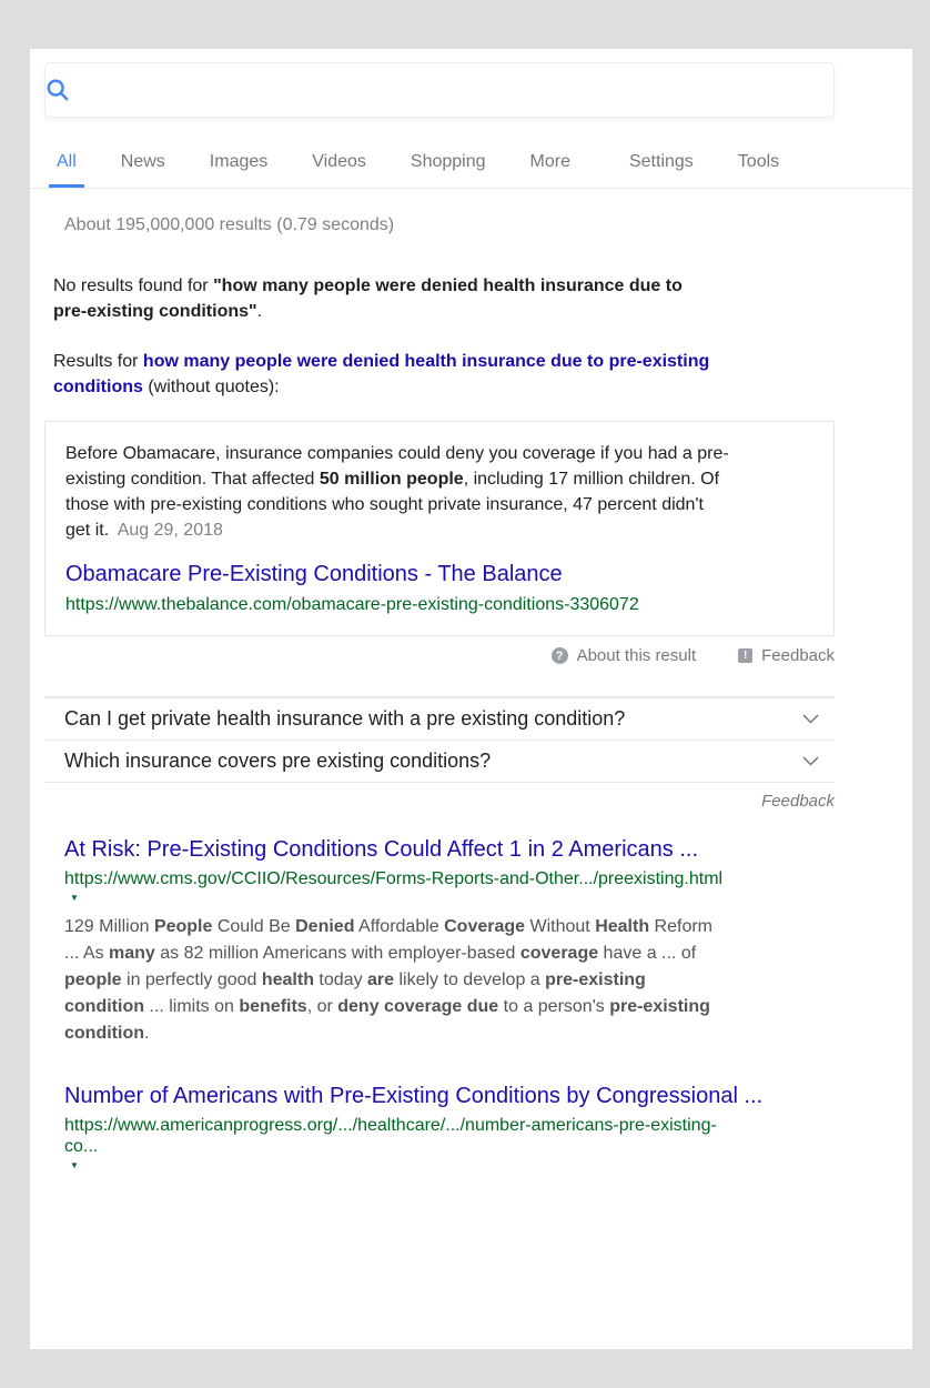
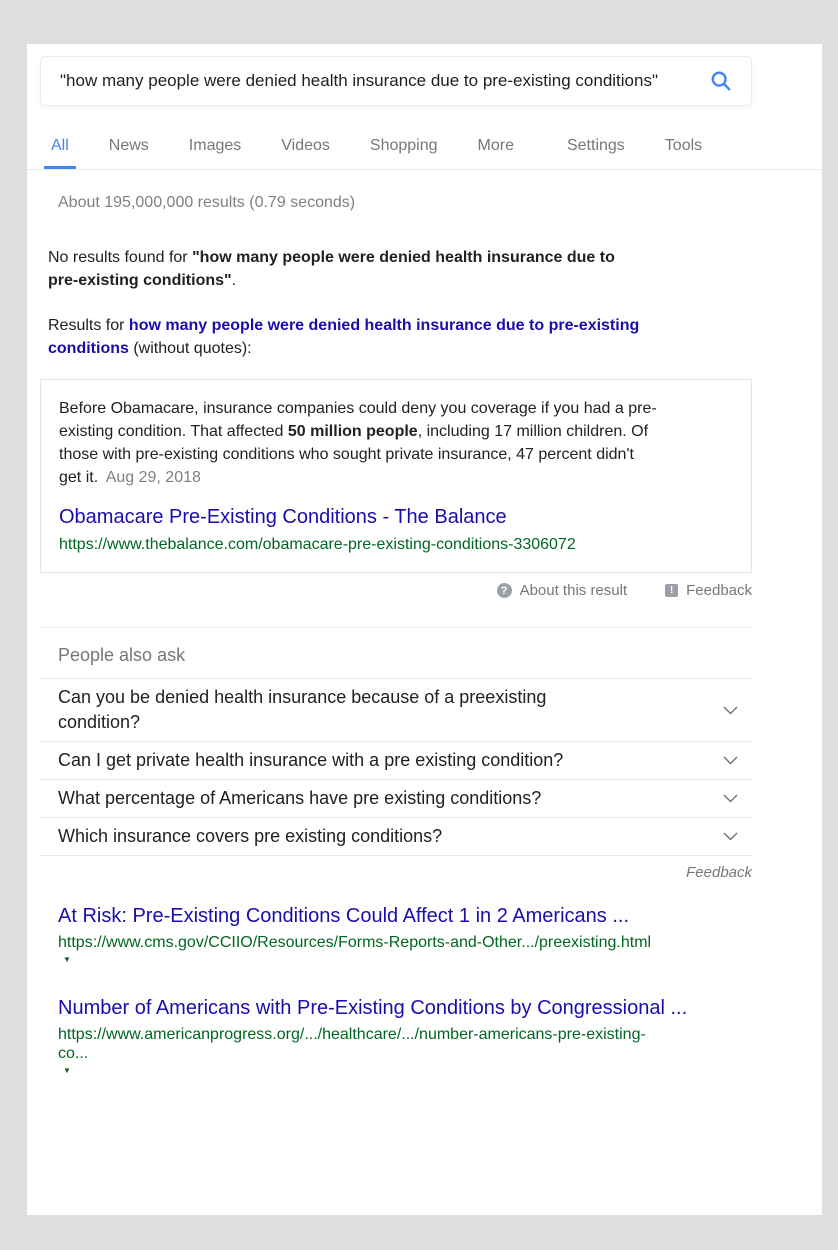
+ "how many people were denied health insurance due to pre-existing conditions"
  All
  News
  Images
  Videos
  Shopping
  More
  Settings
  Tools
  About 195,000,000 results (0.79 seconds)
  No results found for "how many people were denied health insurance due to
  pre-existing conditions".
  Results for how many people were denied health insurance due to pre-existing
  conditions (without quotes):
  Before Obamacare, insurance companies could deny you coverage if you had a pre-
  existing condition. That affected 50 million people, including 17 million children. Of
  those with pre-existing conditions who sought private insurance, 47 percent didn't
  get it. Aug 29, 2018
  Obamacare Pre-Existing Conditions - The Balance
  https://www.thebalance.com/obamacare-pre-existing-conditions-3306072
  ?
  About this result
  !
  Feedback
+ People also ask
+ Can you be denied health insurance because of a preexisting
+ condition?
  Can I get private health insurance with a pre existing condition?
+ What percentage of Americans have pre existing conditions?
  Which insurance covers pre existing conditions?
  Feedback
  At Risk: Pre-Existing Conditions Could Affect 1 in 2 Americans ...
  https://www.cms.gov/CCIIO/Resources/Forms-Reports-and-Other.../preexisting.html
  ▼
- 129 Million People Could Be Denied Affordable Coverage Without Health Reform
- ... As many as 82 million Americans with employer-based coverage have a ... of
- people in perfectly good health today are likely to develop a pre-existing
- condition ... limits on benefits, or deny coverage due to a person's pre-existing
- condition.
  Number of Americans with Pre-Existing Conditions by Congressional ...
  https://www.americanprogress.org/.../healthcare/.../number-americans-pre-existing-
  co...
  ▼
